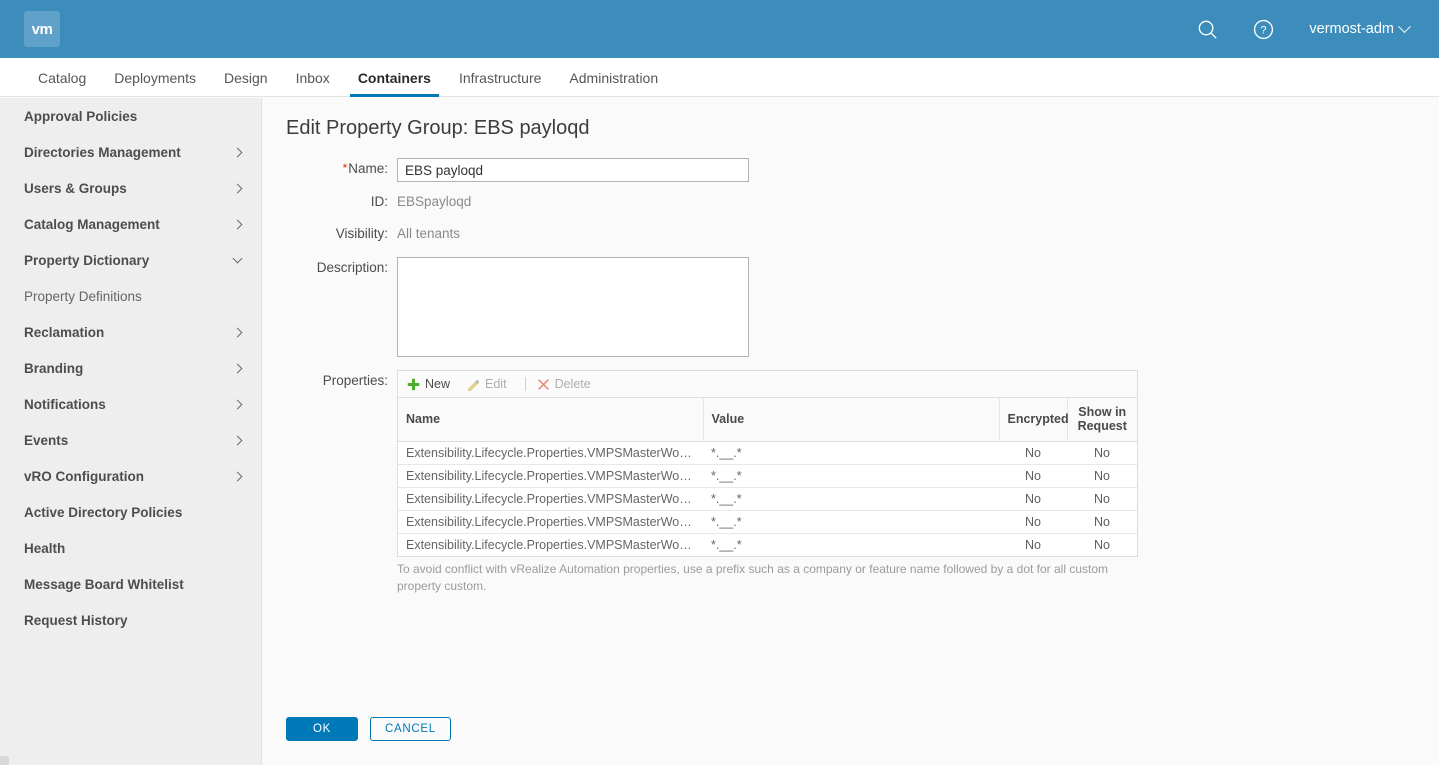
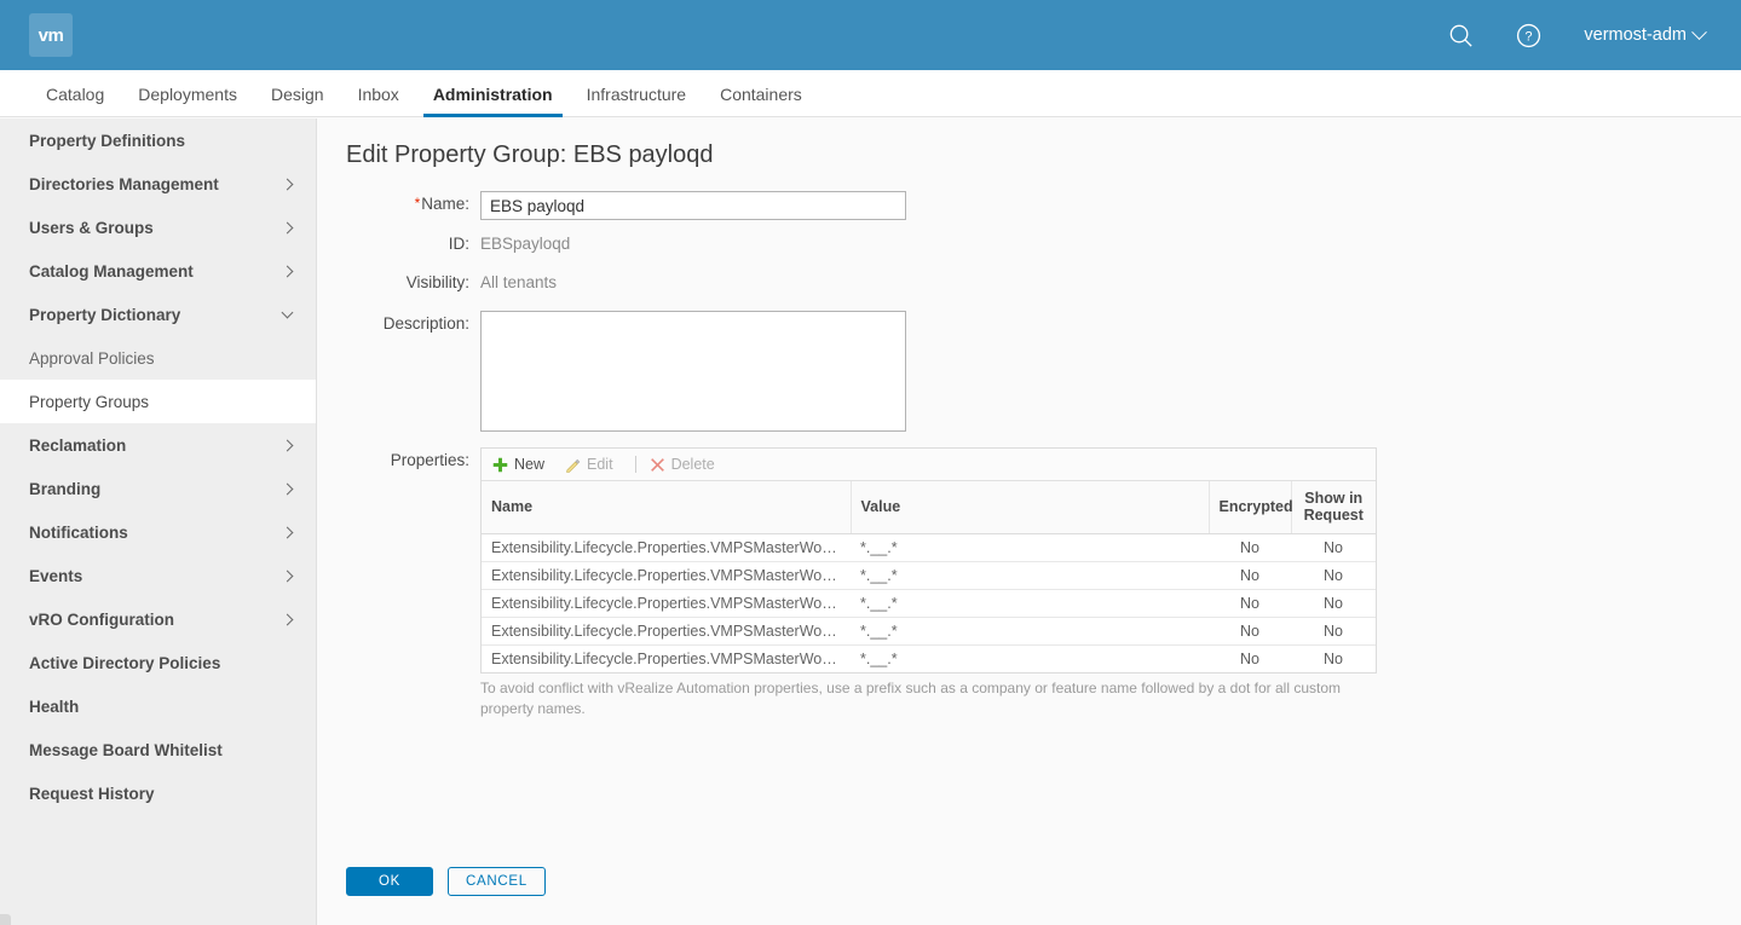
  vm
  ?
  vermost-adm
  Catalog
  Deployments
  Design
  Inbox
- Containers
+ Administration
  Infrastructure
- Administration
+ Containers
- Approval Policies
+ Property Definitions
  Directories Management
  Users & Groups
  Catalog Management
  Property Dictionary
- Property Definitions
+ Approval Policies
+ Property Groups
  Reclamation
  Branding
  Notifications
  Events
  vRO Configuration
  Active Directory Policies
  Health
  Message Board Whitelist
  Request History
  Edit Property Group: EBS payloqd
  *Name:
  EBS payloqd
  ID:
  EBSpayloqd
  Visibility:
  All tenants
  Description:
  Properties:
  New
  Edit
  Delete
  Name	Value	Encrypted	Show in Request
  Extensibility.Lifecycle.Properties.VMPSMasterWorkfl…	*.__.*	No	No
  Extensibility.Lifecycle.Properties.VMPSMasterWorkfl…	*.__.*	No	No
  Extensibility.Lifecycle.Properties.VMPSMasterWorkfl…	*.__.*	No	No
  Extensibility.Lifecycle.Properties.VMPSMasterWorkfl…	*.__.*	No	No
  Extensibility.Lifecycle.Properties.VMPSMasterWorkfl…	*.__.*	No	No
- To avoid conflict with vRealize Automation properties, use a prefix such as a company or feature name followed by a dot for all custom property custom.
+ To avoid conflict with vRealize Automation properties, use a prefix such as a company or feature name followed by a dot for all custom property names.
  OK
  CANCEL
